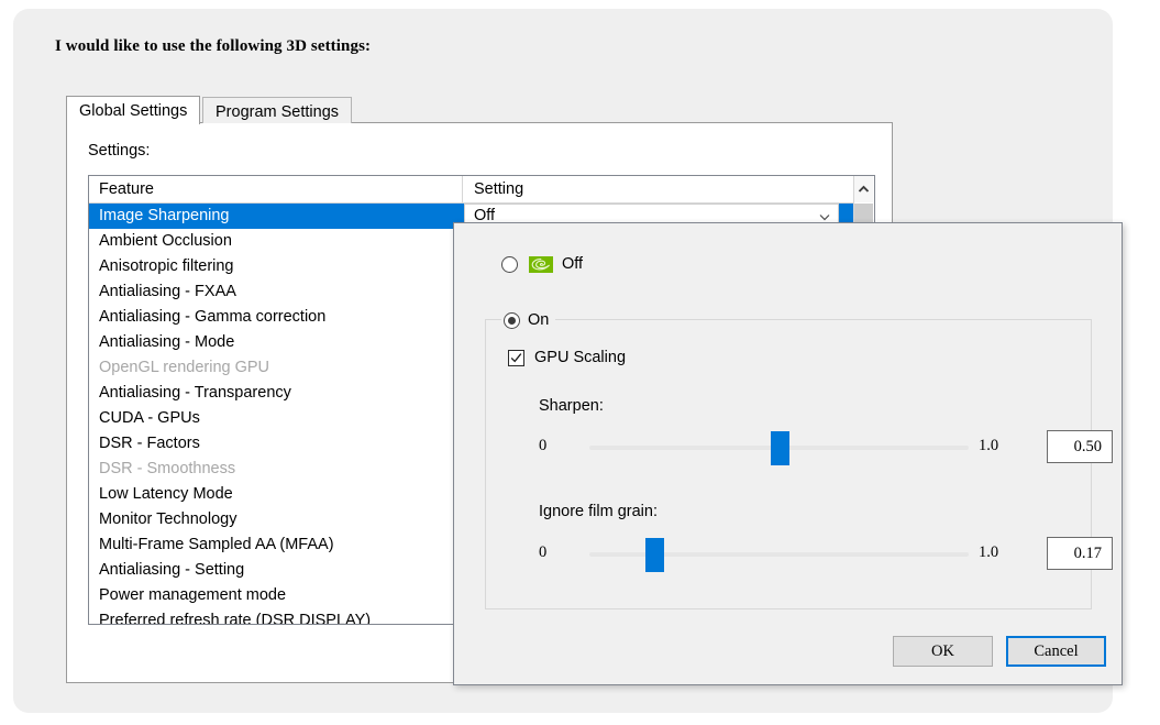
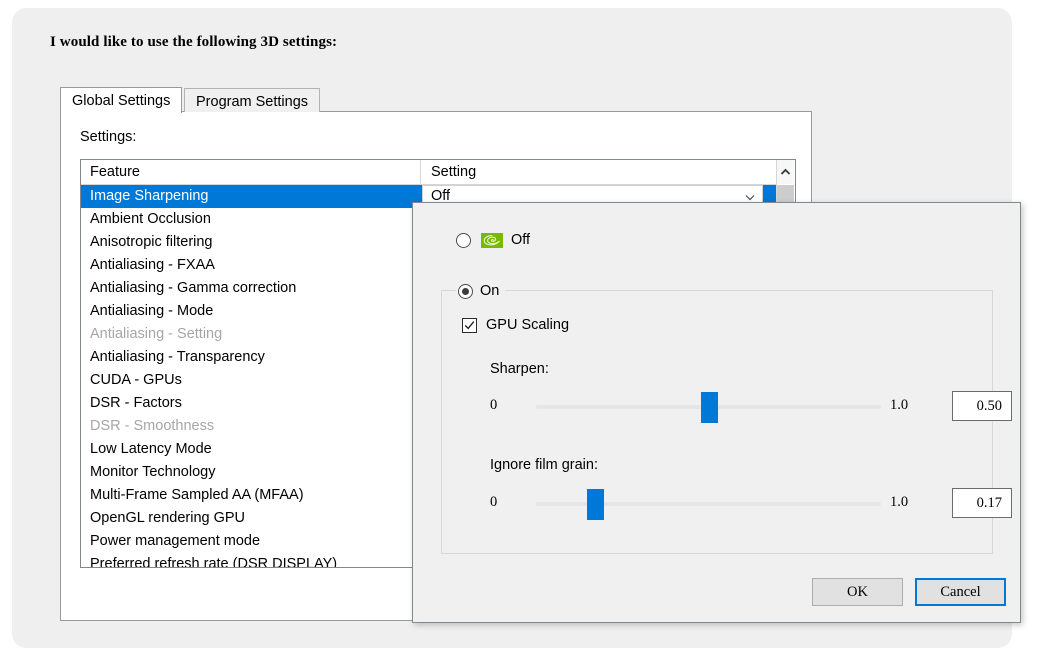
  I would like to use the following 3D settings:
  Global Settings
  Program Settings
  Settings:
  Feature
  Setting
  Image Sharpening
  Off
  Ambient Occlusion
  Anisotropic filtering
  Antialiasing - FXAA
  Antialiasing - Gamma correction
  Antialiasing - Mode
- OpenGL rendering GPU
+ Antialiasing - Setting
  Antialiasing - Transparency
  CUDA - GPUs
  DSR - Factors
  DSR - Smoothness
  Low Latency Mode
  Monitor Technology
  Multi-Frame Sampled AA (MFAA)
- Antialiasing - Setting
+ OpenGL rendering GPU
  Power management mode
  Preferred refresh rate (DSR DISPLAY)
  Off
  On
  GPU Scaling
  Sharpen:
  0
  1.0
  0.50
  Ignore film grain:
  0
  1.0
  0.17
  OK
  Cancel
